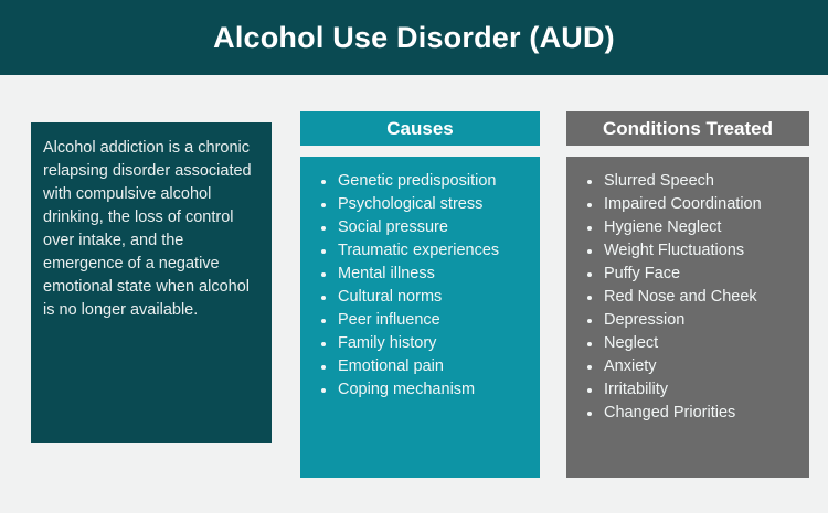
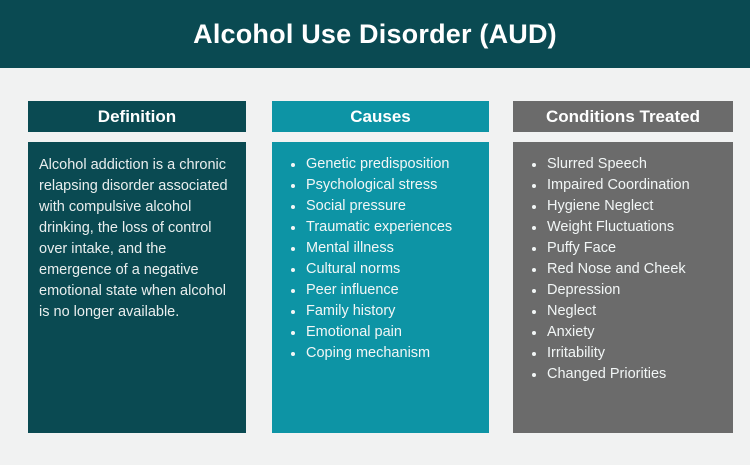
  Alcohol Use Disorder (AUD)
+ Definition
  Alcohol addiction is a chronic relapsing disorder associated with compulsive alcohol drinking, the loss of control over intake, and the emergence of a negative emotional state when alcohol is no longer available.
  Causes
  Genetic predisposition
  Psychological stress
  Social pressure
  Traumatic experiences
  Mental illness
  Cultural norms
  Peer influence
  Family history
  Emotional pain
  Coping mechanism
  Conditions Treated
  Slurred Speech
  Impaired Coordination
  Hygiene Neglect
  Weight Fluctuations
  Puffy Face
  Red Nose and Cheek
  Depression
  Neglect
  Anxiety
  Irritability
  Changed Priorities
